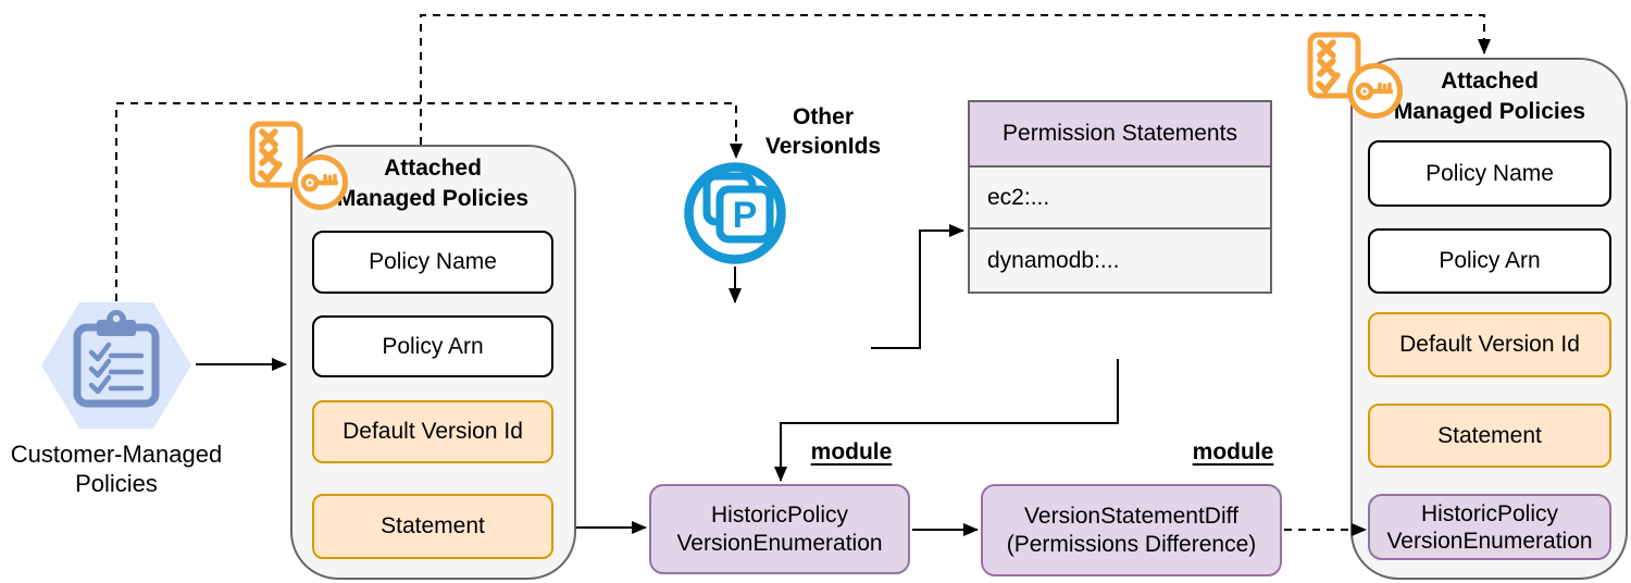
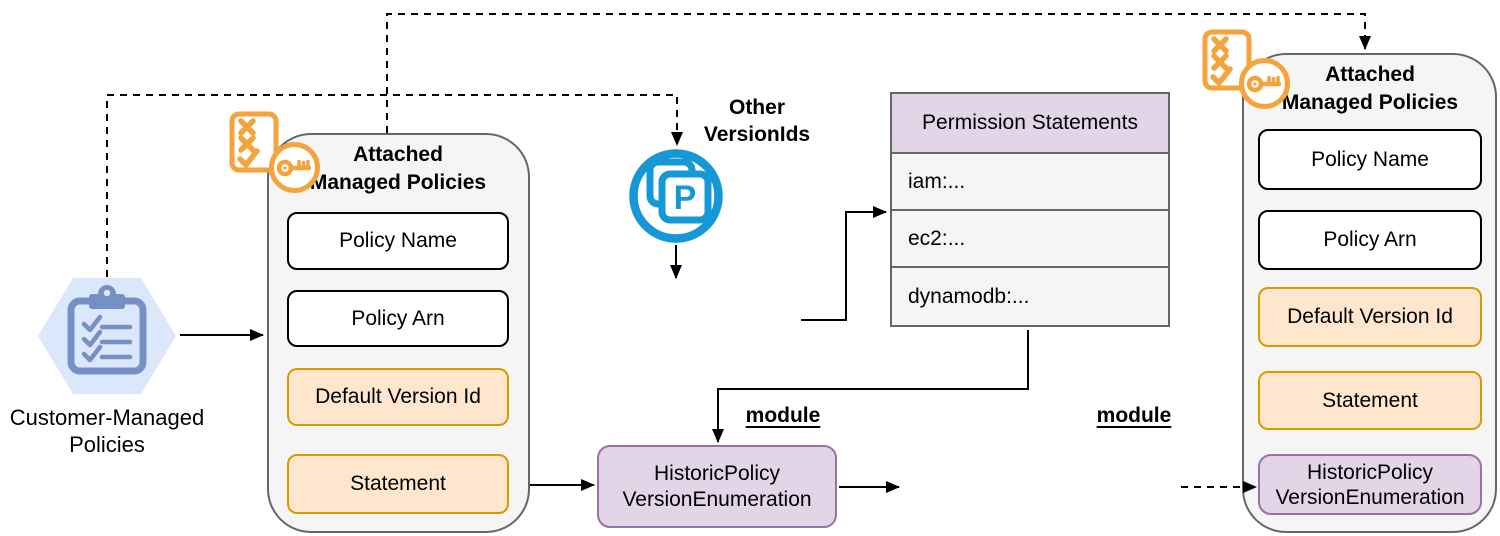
  Customer-Managed
  Policies
  Attached
  Managed Policies
  Policy Name
  Policy Arn
  Default Version Id
  Statement
  Other
  VersionIds
  P
  Permission Statements
+ iam:...
  ec2:...
  dynamodb:...
  module
  HistoricPolicy
  VersionEnumeration
  module
- VersionStatementDiff
- (Permissions Difference)
  Attached
  Managed Policies
  Policy Name
  Policy Arn
  Default Version Id
  Statement
  HistoricPolicy
  VersionEnumeration
